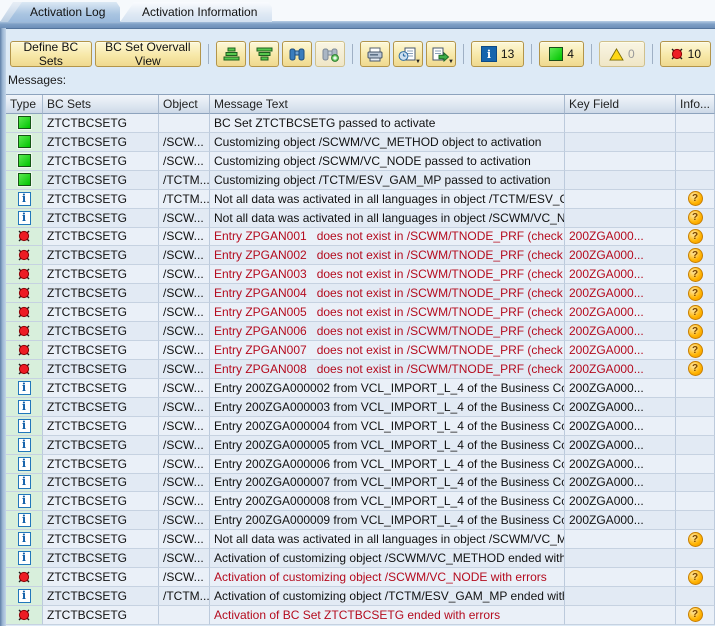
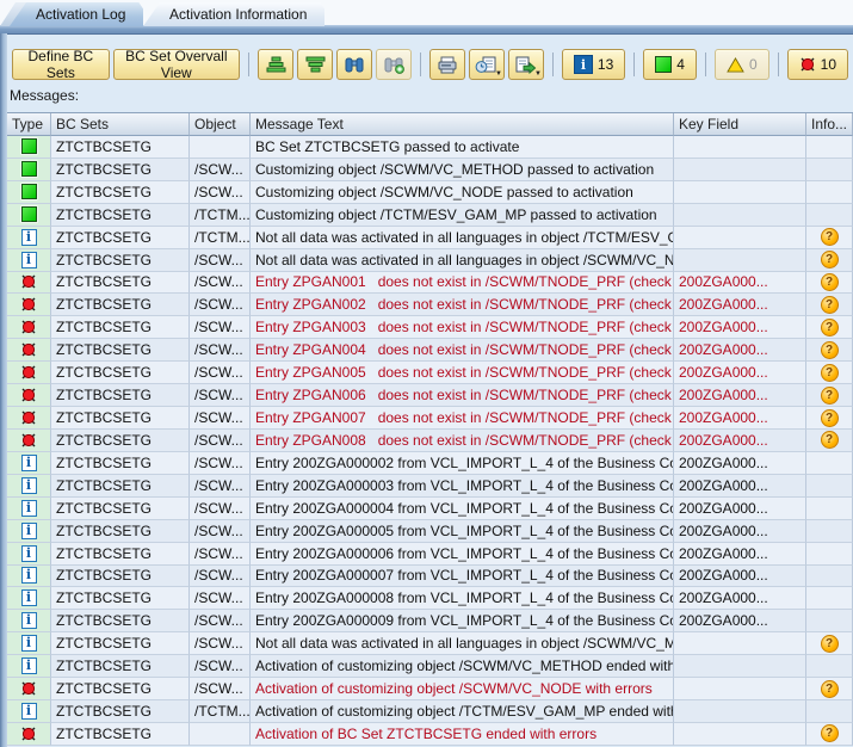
  Activation Log
  Activation Information
  Define BC Sets
  BC Set Overvall View
  i
  13
  4
  0
  10
  Messages:
  Type
  BC Sets
  Object
  Message Text
  Key Field
  Info...
  ZTCTBCSETG
  BC Set ZTCTBCSETG passed to activate
  ZTCTBCSETG
  /SCW...
- Customizing object /SCWM/VC_METHOD object to activation
+ Customizing object /SCWM/VC_METHOD passed to activation
  ZTCTBCSETG
  /SCW...
  Customizing object /SCWM/VC_NODE passed to activation
  ZTCTBCSETG
  /TCTM...
  Customizing object /TCTM/ESV_GAM_MP passed to activation
  i
  ZTCTBCSETG
  /TCTM...
  Not all data was activated in all languages in object /TCTM/ESV_
  ?
  i
  ZTCTBCSETG
  /SCW...
  Not all data was activated in all languages in object /SCWM/VC_N
  ?
  ZTCTBCSETG
  /SCW...
  Entry ZPGAN001 does not exist in /SCWM/TNODE_PRF (check
  200ZGA000...
  ?
  ZTCTBCSETG
  /SCW...
  Entry ZPGAN002 does not exist in /SCWM/TNODE_PRF (check
  200ZGA000...
  ?
  ZTCTBCSETG
  /SCW...
  Entry ZPGAN003 does not exist in /SCWM/TNODE_PRF (check
  200ZGA000...
  ?
  ZTCTBCSETG
  /SCW...
  Entry ZPGAN004 does not exist in /SCWM/TNODE_PRF (check
  200ZGA000...
  ?
  ZTCTBCSETG
  /SCW...
  Entry ZPGAN005 does not exist in /SCWM/TNODE_PRF (check
  200ZGA000...
  ?
  ZTCTBCSETG
  /SCW...
  Entry ZPGAN006 does not exist in /SCWM/TNODE_PRF (check
  200ZGA000...
  ?
  ZTCTBCSETG
  /SCW...
  Entry ZPGAN007 does not exist in /SCWM/TNODE_PRF (check
  200ZGA000...
  ?
  ZTCTBCSETG
  /SCW...
  Entry ZPGAN008 does not exist in /SCWM/TNODE_PRF (check
  200ZGA000...
  ?
  i
  ZTCTBCSETG
  /SCW...
  Entry 200ZGA000002 from VCL_IMPORT_L_4 of the Business C
  200ZGA000...
  i
  ZTCTBCSETG
  /SCW...
  Entry 200ZGA000003 from VCL_IMPORT_L_4 of the Business C
  200ZGA000...
  i
  ZTCTBCSETG
  /SCW...
  Entry 200ZGA000004 from VCL_IMPORT_L_4 of the Business C
  200ZGA000...
  i
  ZTCTBCSETG
  /SCW...
  Entry 200ZGA000005 from VCL_IMPORT_L_4 of the Business C
  200ZGA000...
  i
  ZTCTBCSETG
  /SCW...
  Entry 200ZGA000006 from VCL_IMPORT_L_4 of the Business C
  200ZGA000...
  i
  ZTCTBCSETG
  /SCW...
  Entry 200ZGA000007 from VCL_IMPORT_L_4 of the Business C
  200ZGA000...
  i
  ZTCTBCSETG
  /SCW...
  Entry 200ZGA000008 from VCL_IMPORT_L_4 of the Business C
  200ZGA000...
  i
  ZTCTBCSETG
  /SCW...
  Entry 200ZGA000009 from VCL_IMPORT_L_4 of the Business C
  200ZGA000...
  i
  ZTCTBCSETG
  /SCW...
  Not all data was activated in all languages in object /SCWM/VC_M
  ?
  i
  ZTCTBCSETG
  /SCW...
  Activation of customizing object /SCWM/VC_METHOD ended with
  ZTCTBCSETG
  /SCW...
  Activation of customizing object /SCWM/VC_NODE with errors
  ?
  i
  ZTCTBCSETG
  /TCTM...
  Activation of customizing object /TCTM/ESV_GAM_MP ended wit
  ZTCTBCSETG
  Activation of BC Set ZTCTBCSETG ended with errors
  ?
